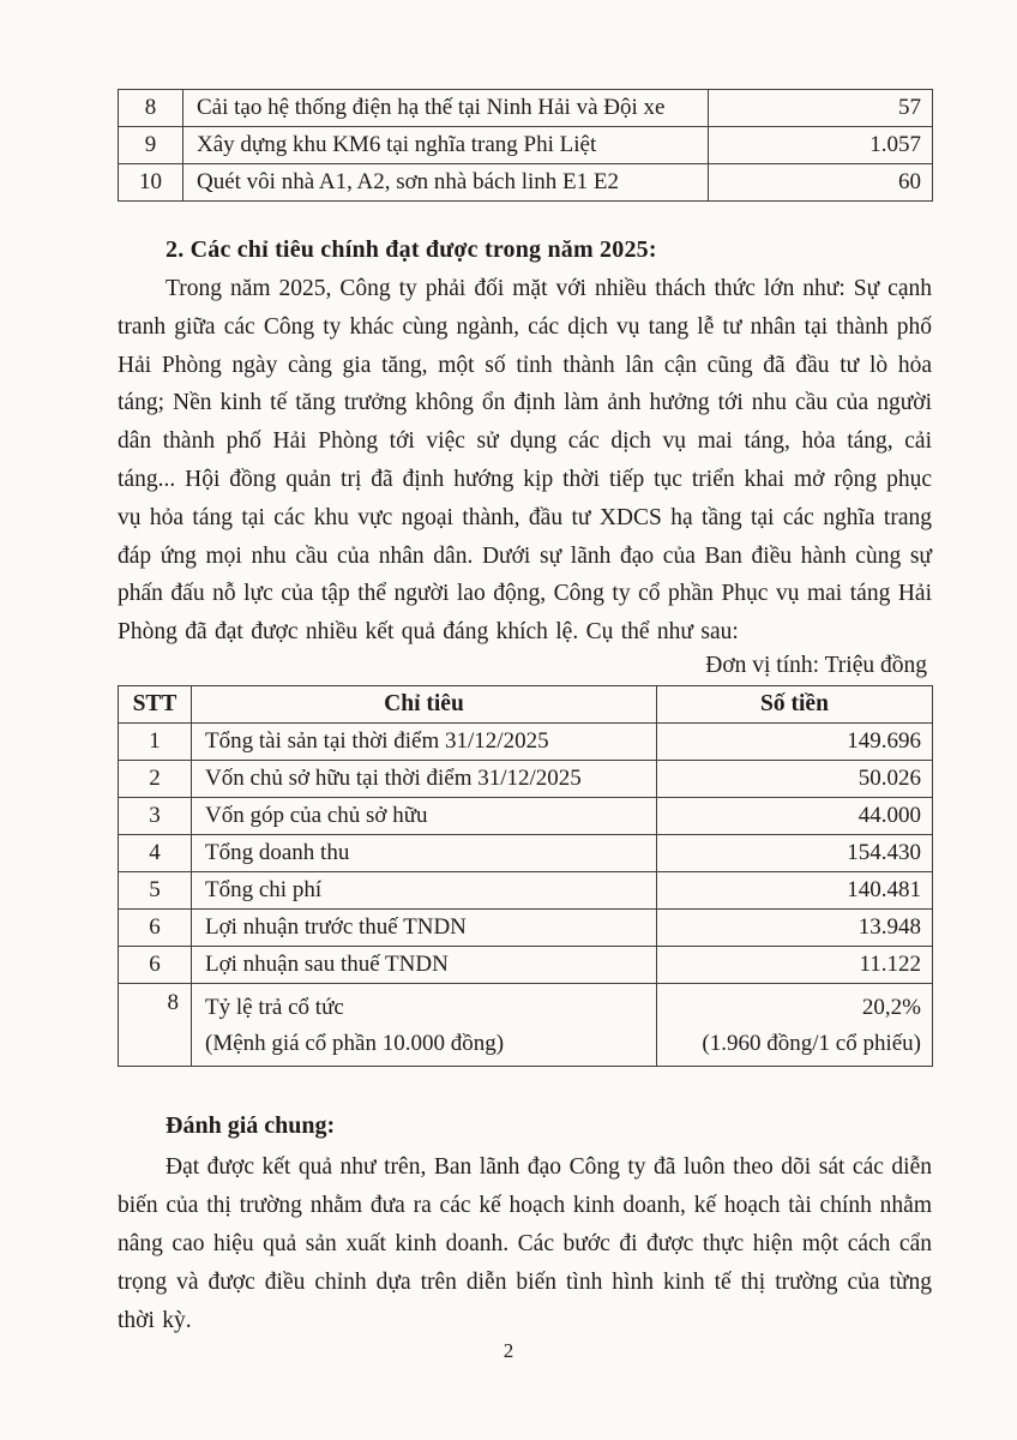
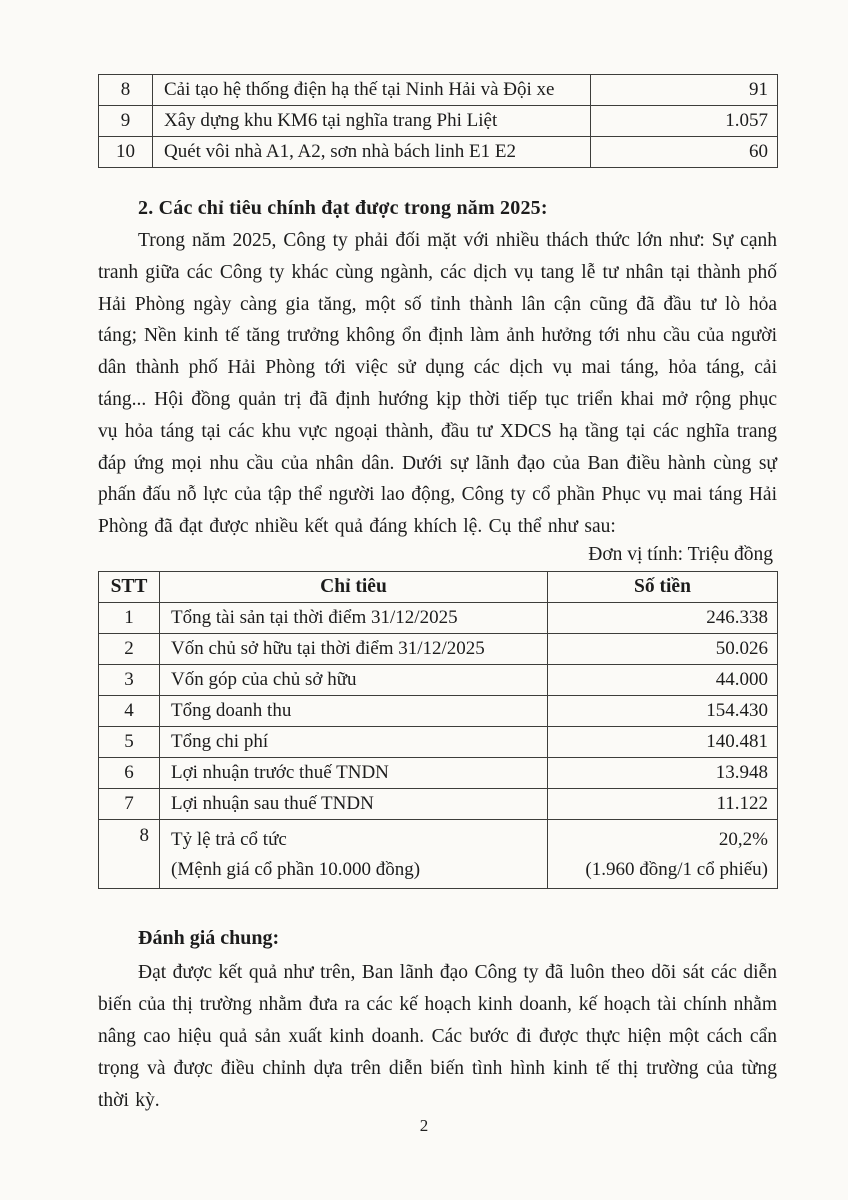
- 8	Cải tạo hệ thống điện hạ thế tại Ninh Hải và Đội xe	57
+ 8	Cải tạo hệ thống điện hạ thế tại Ninh Hải và Đội xe	91
  9	Xây dựng khu KM6 tại nghĩa trang Phi Liệt	1.057
  10	Quét vôi nhà A1, A2, sơn nhà bách linh E1 E2	60
  2. Các chỉ tiêu chính đạt được trong năm 2025:
  Trong năm 2025, Công ty phải đối mặt với nhiều thách thức lớn như: Sự cạnh tranh giữa các Công ty khác cùng ngành, các dịch vụ tang lễ tư nhân tại thành phố Hải Phòng ngày càng gia tăng, một số tỉnh thành lân cận cũng đã đầu tư lò hỏa táng; Nền kinh tế tăng trưởng không ổn định làm ảnh hưởng tới nhu cầu của người dân thành phố Hải Phòng tới việc sử dụng các dịch vụ mai táng, hỏa táng, cải táng... Hội đồng quản trị đã định hướng kịp thời tiếp tục triển khai mở rộng phục vụ hỏa táng tại các khu vực ngoại thành, đầu tư XDCS hạ tầng tại các nghĩa trang đáp ứng mọi nhu cầu của nhân dân. Dưới sự lãnh đạo của Ban điều hành cùng sự phấn đấu nỗ lực của tập thể người lao động, Công ty cổ phần Phục vụ mai táng Hải Phòng đã đạt được nhiều kết quả đáng khích lệ. Cụ thể như sau:
  Đơn vị tính: Triệu đồng
  STT	Chỉ tiêu	Số tiền
- 1	Tổng tài sản tại thời điểm 31/12/2025	149.696
+ 1	Tổng tài sản tại thời điểm 31/12/2025	246.338
  2	Vốn chủ sở hữu tại thời điểm 31/12/2025	50.026
  3	Vốn góp của chủ sở hữu	44.000
  4	Tổng doanh thu	154.430
  5	Tổng chi phí	140.481
  6	Lợi nhuận trước thuế TNDN	13.948
- 6	Lợi nhuận sau thuế TNDN	11.122
+ 7	Lợi nhuận sau thuế TNDN	11.122
  8	Tỷ lệ trả cổ tức (Mệnh giá cổ phần 10.000 đồng)	20,2% (1.960 đồng/1 cổ phiếu)
  Đánh giá chung:
  Đạt được kết quả như trên, Ban lãnh đạo Công ty đã luôn theo dõi sát các diễn biến của thị trường nhằm đưa ra các kế hoạch kinh doanh, kế hoạch tài chính nhằm nâng cao hiệu quả sản xuất kinh doanh. Các bước đi được thực hiện một cách cẩn trọng và được điều chỉnh dựa trên diễn biến tình hình kinh tế thị trường của từng thời kỳ.
  2
